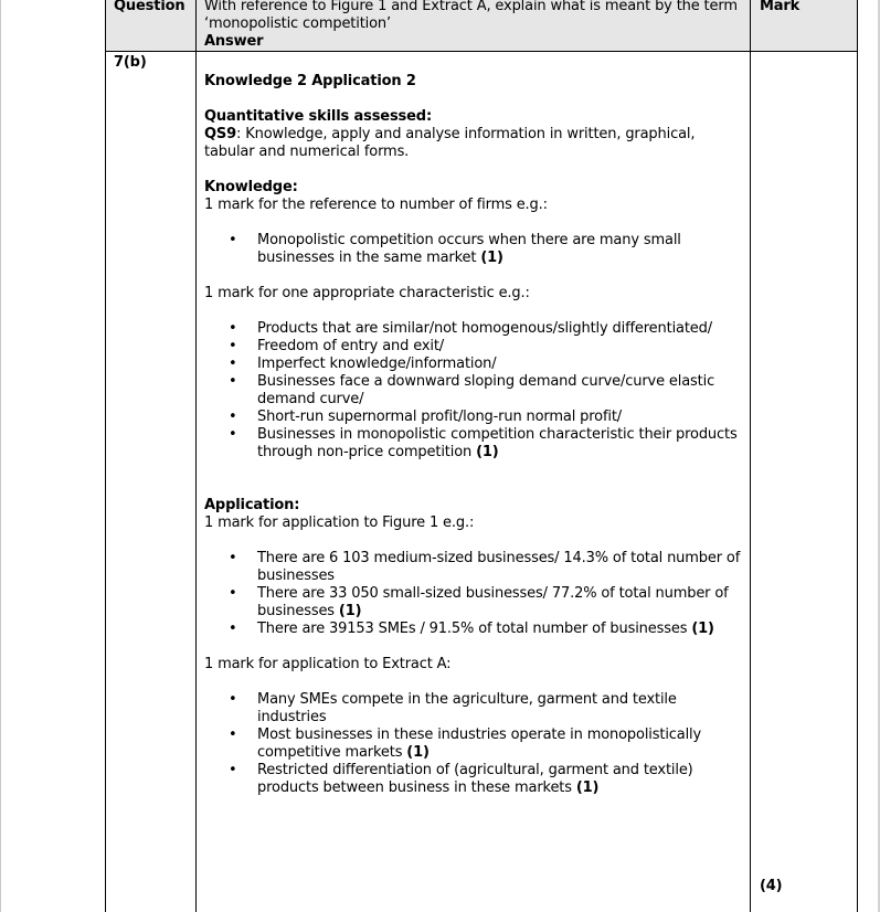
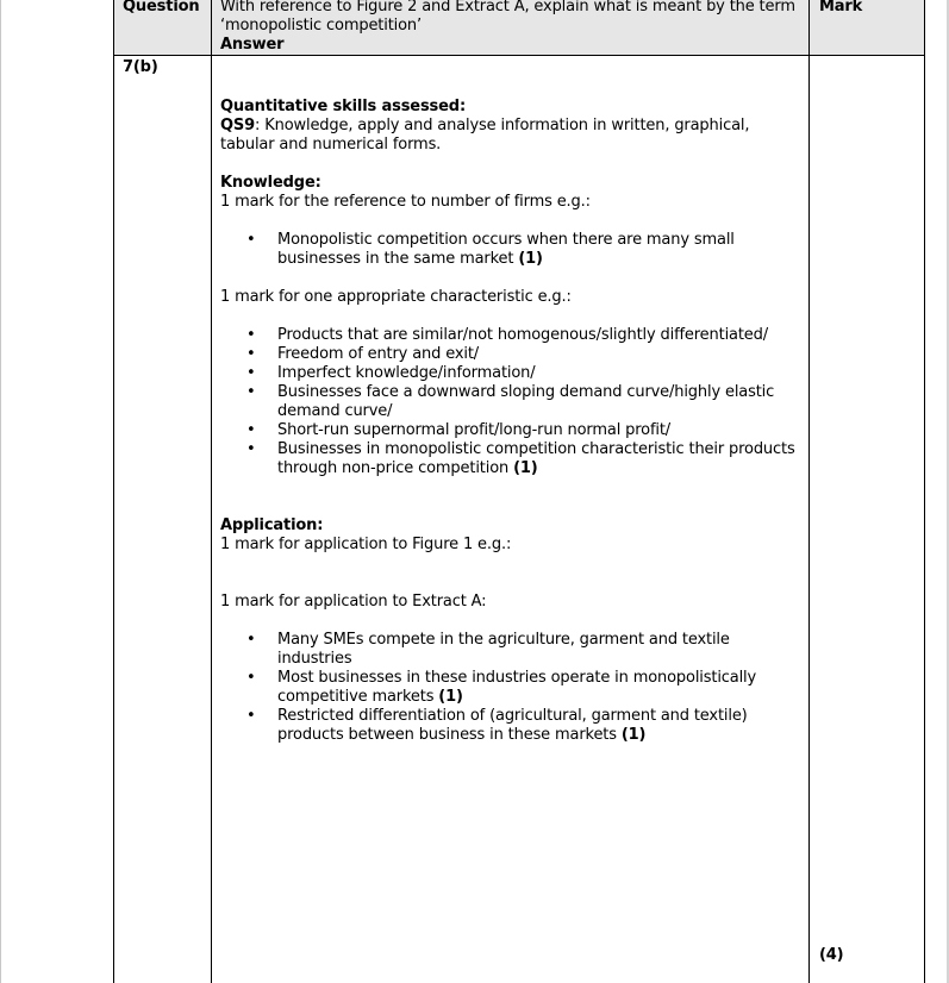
  Question
- With reference to Figure 1 and Extract A, explain what is meant by the term ‘monopolistic competition’
+ With reference to Figure 2 and Extract A, explain what is meant by the term ‘monopolistic competition’
  Answer
  Mark
  7(b)
- Knowledge 2 Application 2
  Quantitative skills assessed:
  QS9: Knowledge, apply and analyse information in written, graphical, tabular and numerical forms.
  Knowledge:
  1 mark for the reference to number of firms e.g.:
  Monopolistic competition occurs when there are many small businesses in the same market (1)
  1 mark for one appropriate characteristic e.g.:
  Products that are similar/not homogenous/slightly differentiated/
  Freedom of entry and exit/
  Imperfect knowledge/information/
- Businesses face a downward sloping demand curve/curve elastic demand curve/
+ Businesses face a downward sloping demand curve/highly elastic demand curve/
  Short-run supernormal profit/long-run normal profit/
  Businesses in monopolistic competition characteristic their products through non-price competition (1)
  Application:
  1 mark for application to Figure 1 e.g.:
- There are 6 103 medium-sized businesses/ 14.3% of total number of businesses
- There are 33 050 small-sized businesses/ 77.2% of total number of businesses (1)
- There are 39153 SMEs / 91.5% of total number of businesses (1)
  1 mark for application to Extract A:
  Many SMEs compete in the agriculture, garment and textile industries
  Most businesses in these industries operate in monopolistically competitive markets (1)
  Restricted differentiation of (agricultural, garment and textile) products between business in these markets (1)
  (4)
